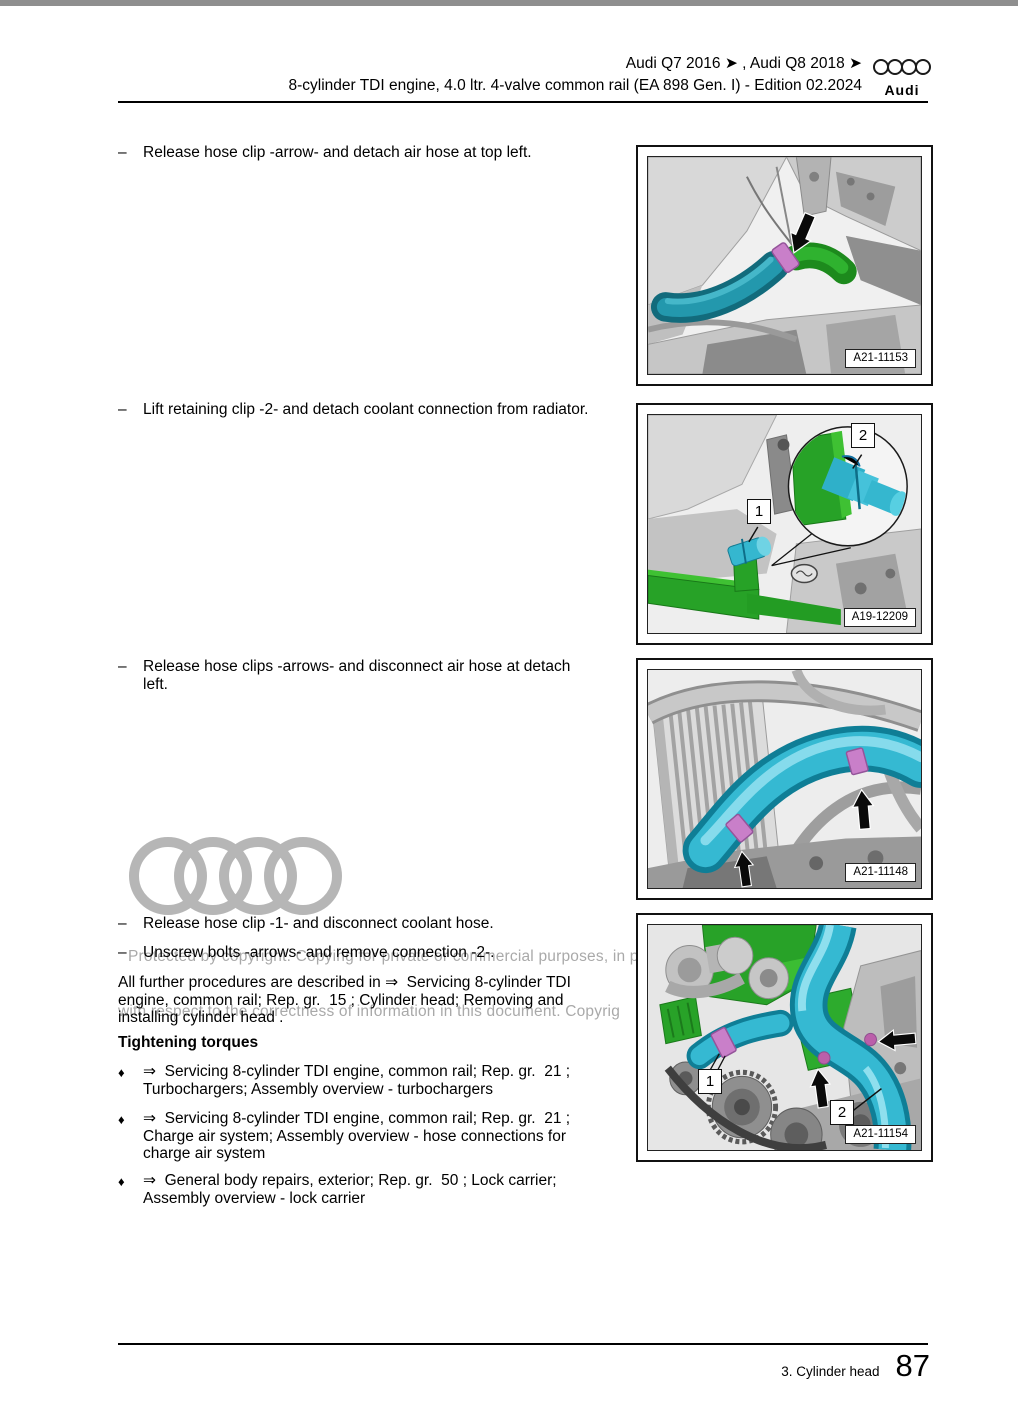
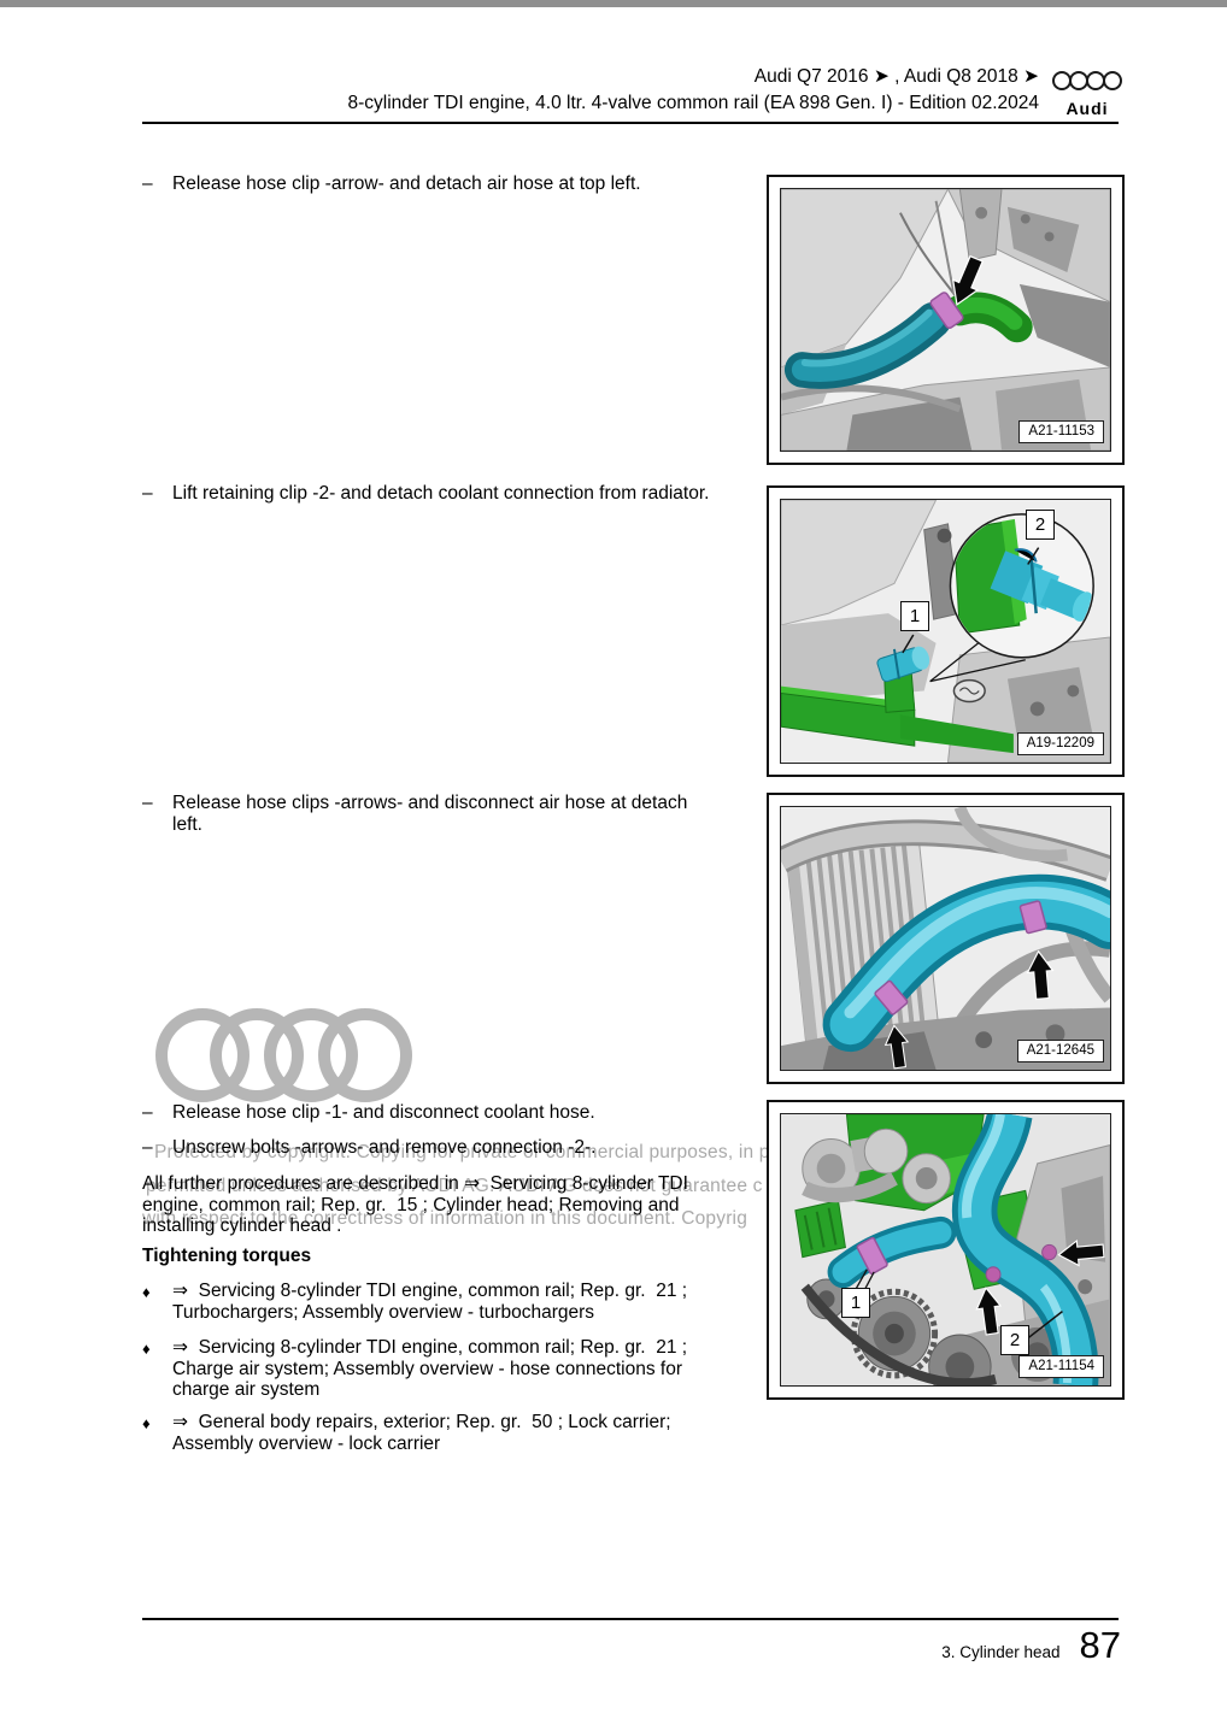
  Audi Q7 2016 ➤ , Audi Q8 2018 ➤
  8-cylinder TDI engine, 4.0 ltr. 4-valve common rail (EA 898 Gen. I) - Edition 02.2024
  Audi
  Protected by copyright. Copying for private or commercial purposes, in p
+ permitted unless authorised by AUDI AG. AUDI AG does not guarantee c
  with respect to the correctness of information in this document. Copyrig
  –
  Release hose clip -arrow- and detach air hose at top left.
  –
  Lift retaining clip -2- and detach coolant connection from radiator.
  –
  Release hose clips -arrows- and disconnect air hose at detach left.
  –
  Release hose clip -1- and disconnect coolant hose.
  –
  Unscrew bolts -arrows- and remove connection -2-.
  All further procedures are described in ⇒ Servicing 8-cylinder TDI engine, common rail; Rep. gr. 15 ; Cylinder head; Removing and installing cylinder head .
  Tightening torques
  ♦
  ⇒ Servicing 8-cylinder TDI engine, common rail; Rep. gr. 21 ; Turbochargers; Assembly overview - turbochargers
  ♦
  ⇒ Servicing 8-cylinder TDI engine, common rail; Rep. gr. 21 ; Charge air system; Assembly overview - hose connections for charge air system
  ♦
  ⇒ General body repairs, exterior; Rep. gr. 50 ; Lock carrier; Assembly overview - lock carrier
  A21-11153
  1
  2
  A19-12209
- A21-11148
+ A21-12645
  1
  2
  A21-11154
  3. Cylinder head
  87
